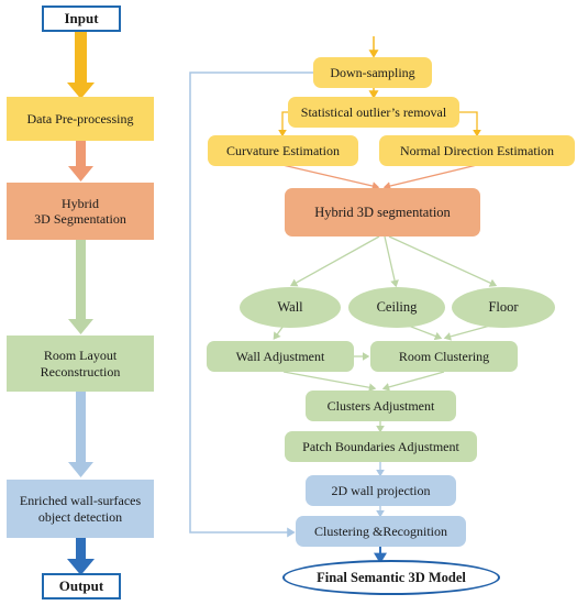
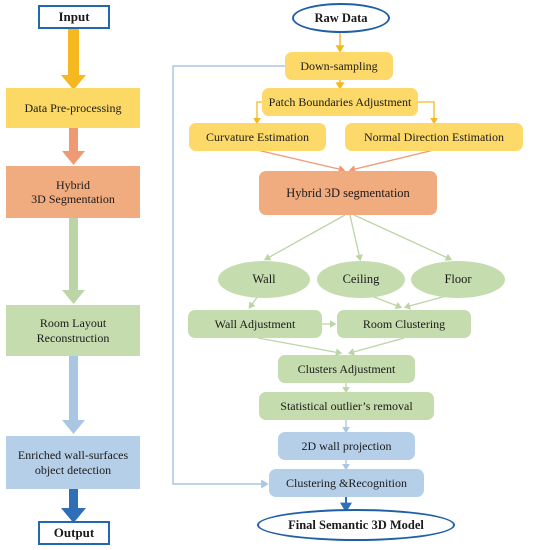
  Input
  Data Pre-processing
  Hybrid
  3D Segmentation
  Room Layout
  Reconstruction
  Enriched wall-surfaces
  object detection
  Output
+ Raw Data
  Down-sampling
- Statistical outlier’s removal
+ Patch Boundaries Adjustment
  Curvature Estimation
  Normal Direction Estimation
  Hybrid 3D segmentation
  Wall
  Ceiling
  Floor
  Wall Adjustment
  Room Clustering
  Clusters Adjustment
- Patch Boundaries Adjustment
+ Statistical outlier’s removal
  2D wall projection
  Clustering &Recognition
  Final Semantic 3D Model
